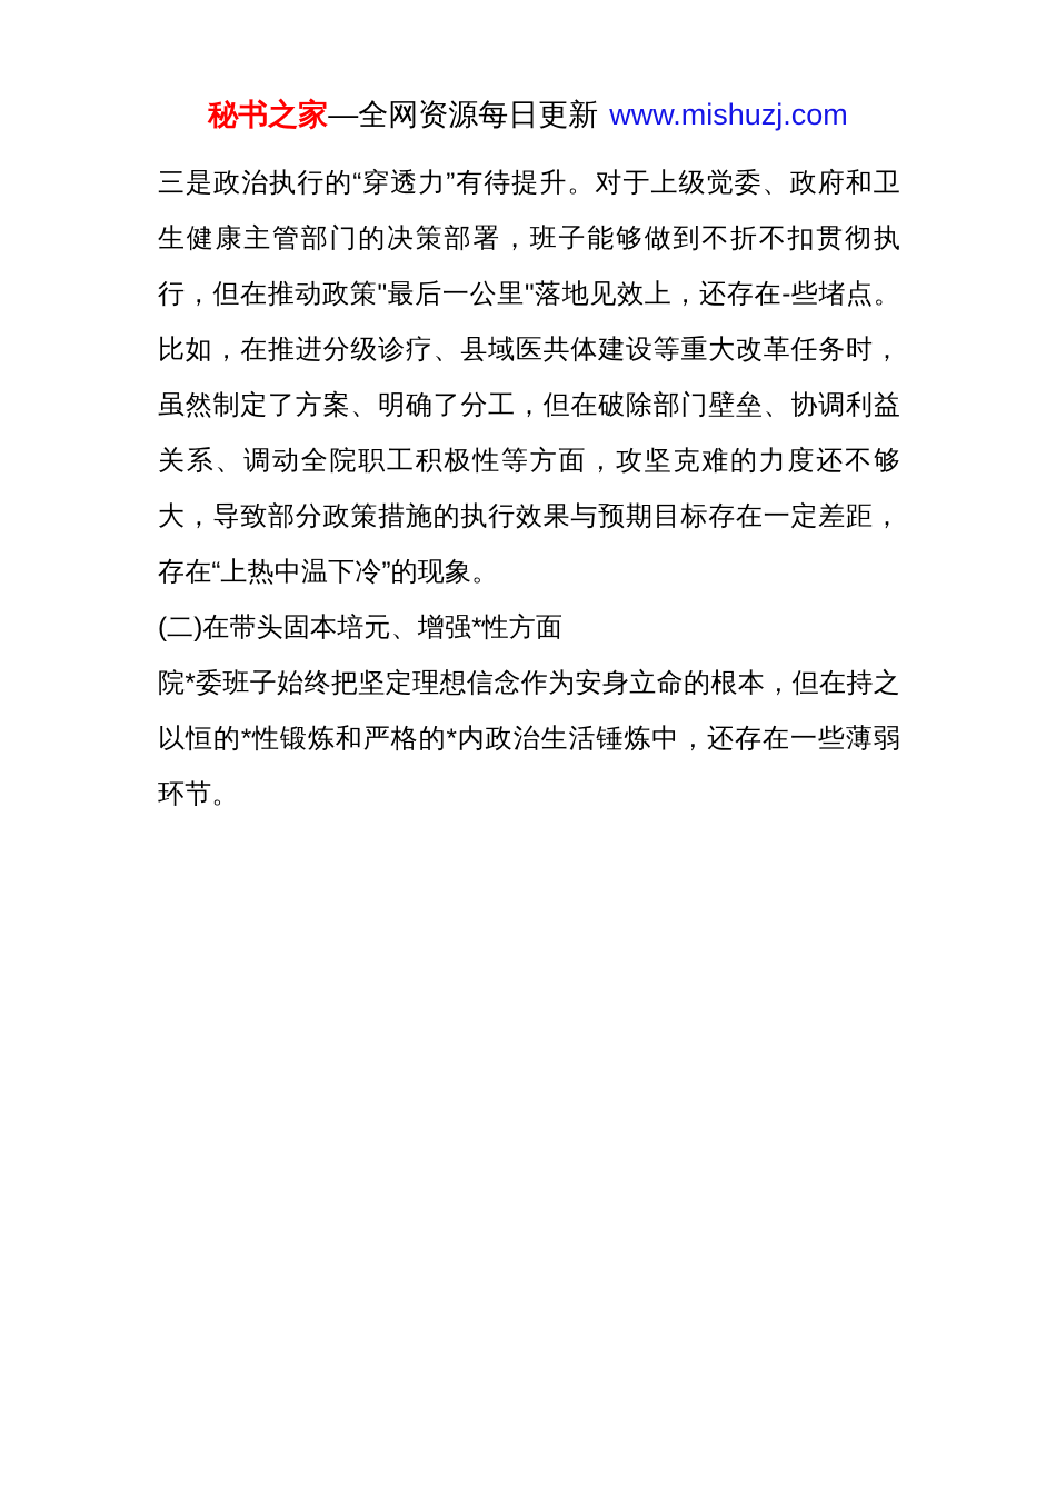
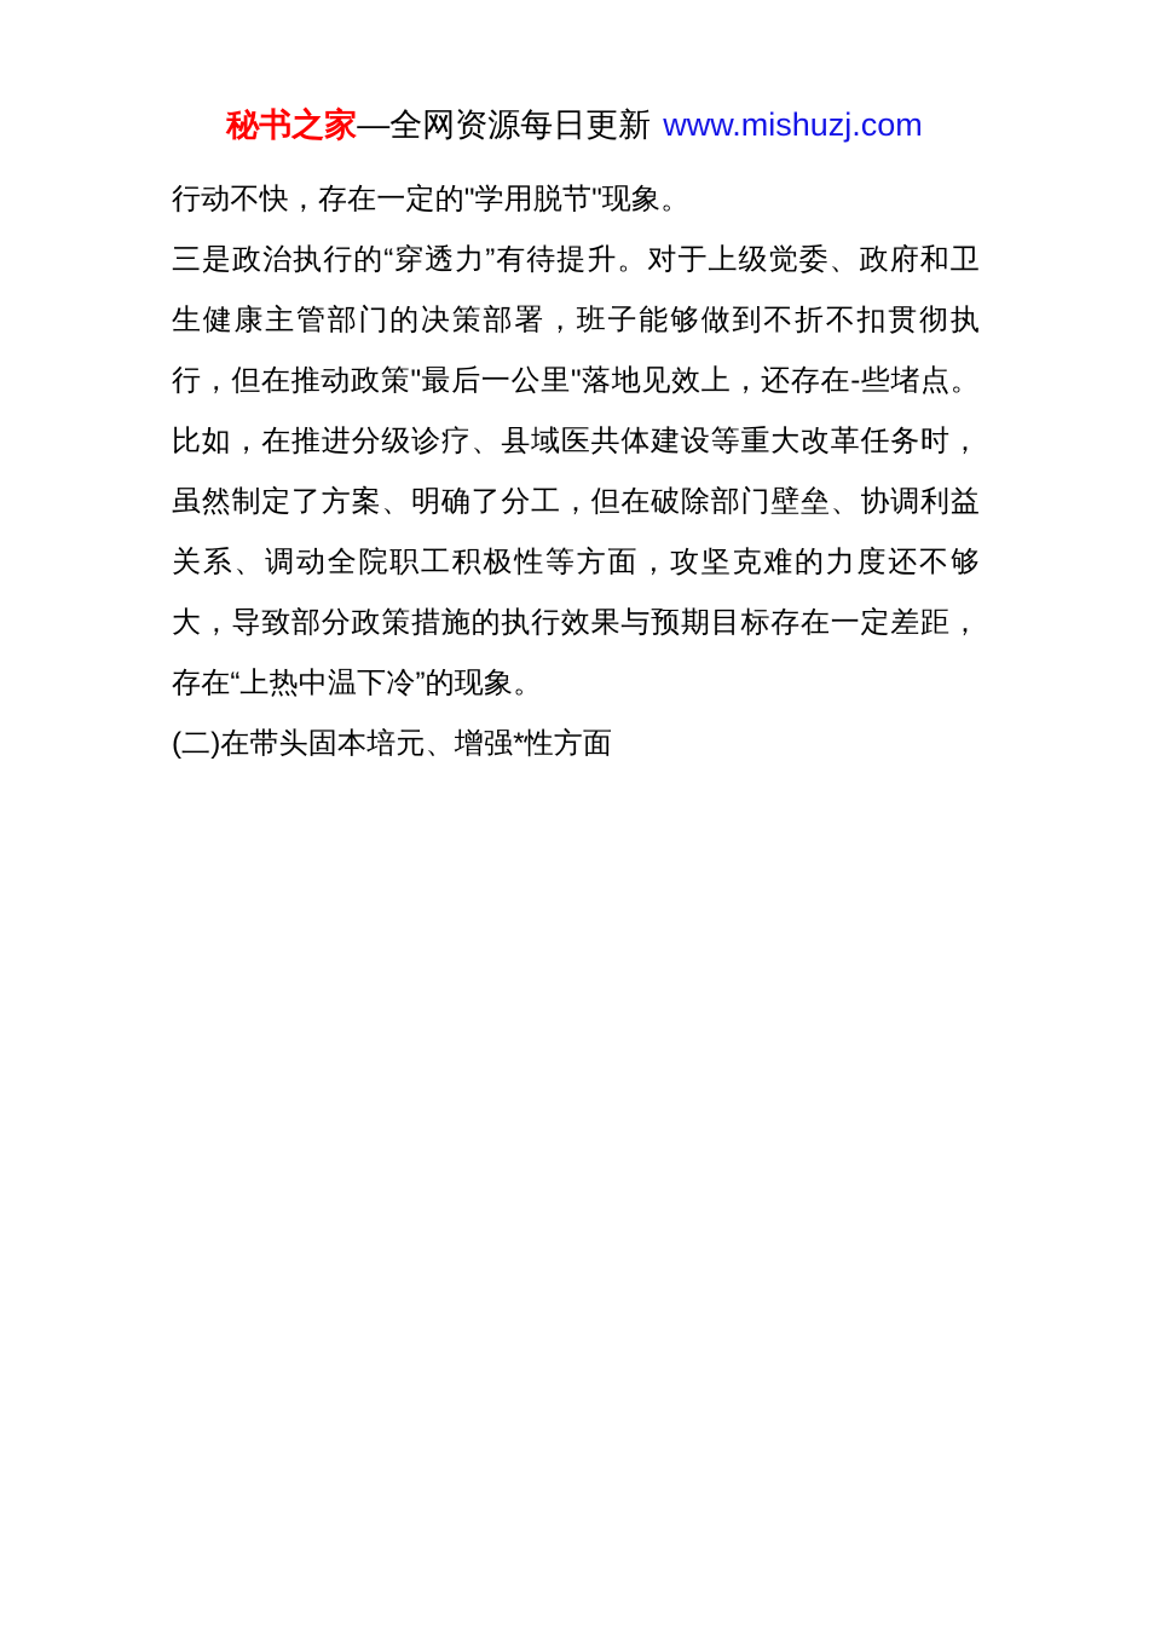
  秘书之家—全网资源每日更新 www.mishuzj.com
+ 行动不快，存在一定的"学用脱节"现象。
  三是政治执行的“穿透力”有待提升。对于上级觉委、政府和卫生健康主管部门的决策部署，班子能够做到不折不扣贯彻执行，但在推动政策"最后一公里"落地见效上，还存在-些堵点。比如，在推进分级诊疗、县域医共体建设等重大改革任务时，虽然制定了方案、明确了分工，但在破除部门壁垒、协调利益关系、调动全院职工积极性等方面，攻坚克难的力度还不够大，导致部分政策措施的执行效果与预期目标存在一定差距，存在“上热中温下冷”的现象。
  (二)在带头固本培元、增强*性方面
- 院*委班子始终把坚定理想信念作为安身立命的根本，但在持之以恒的*性锻炼和严格的*内政治生活锤炼中，还存在一些薄弱环节。
